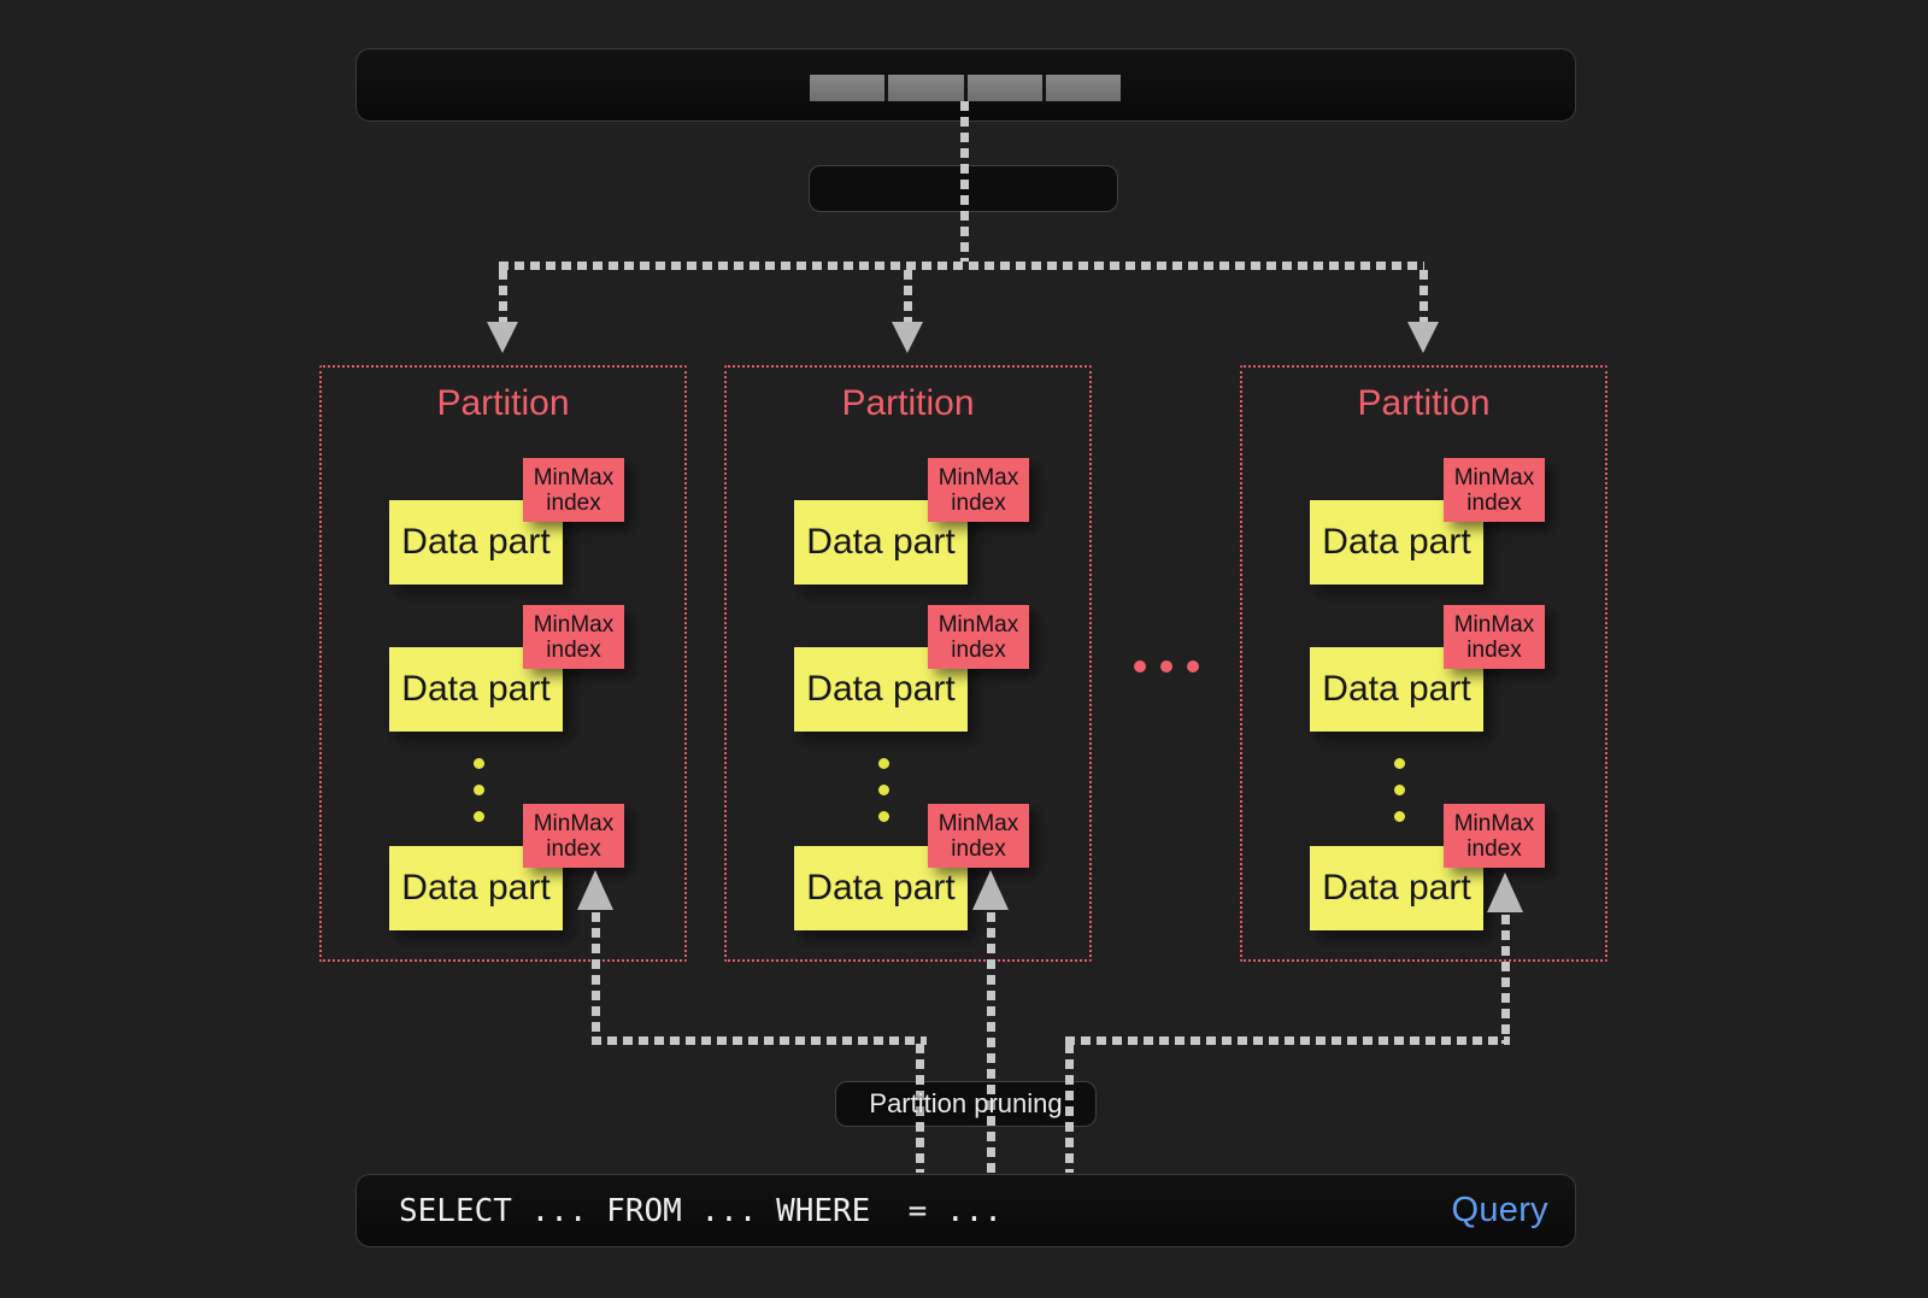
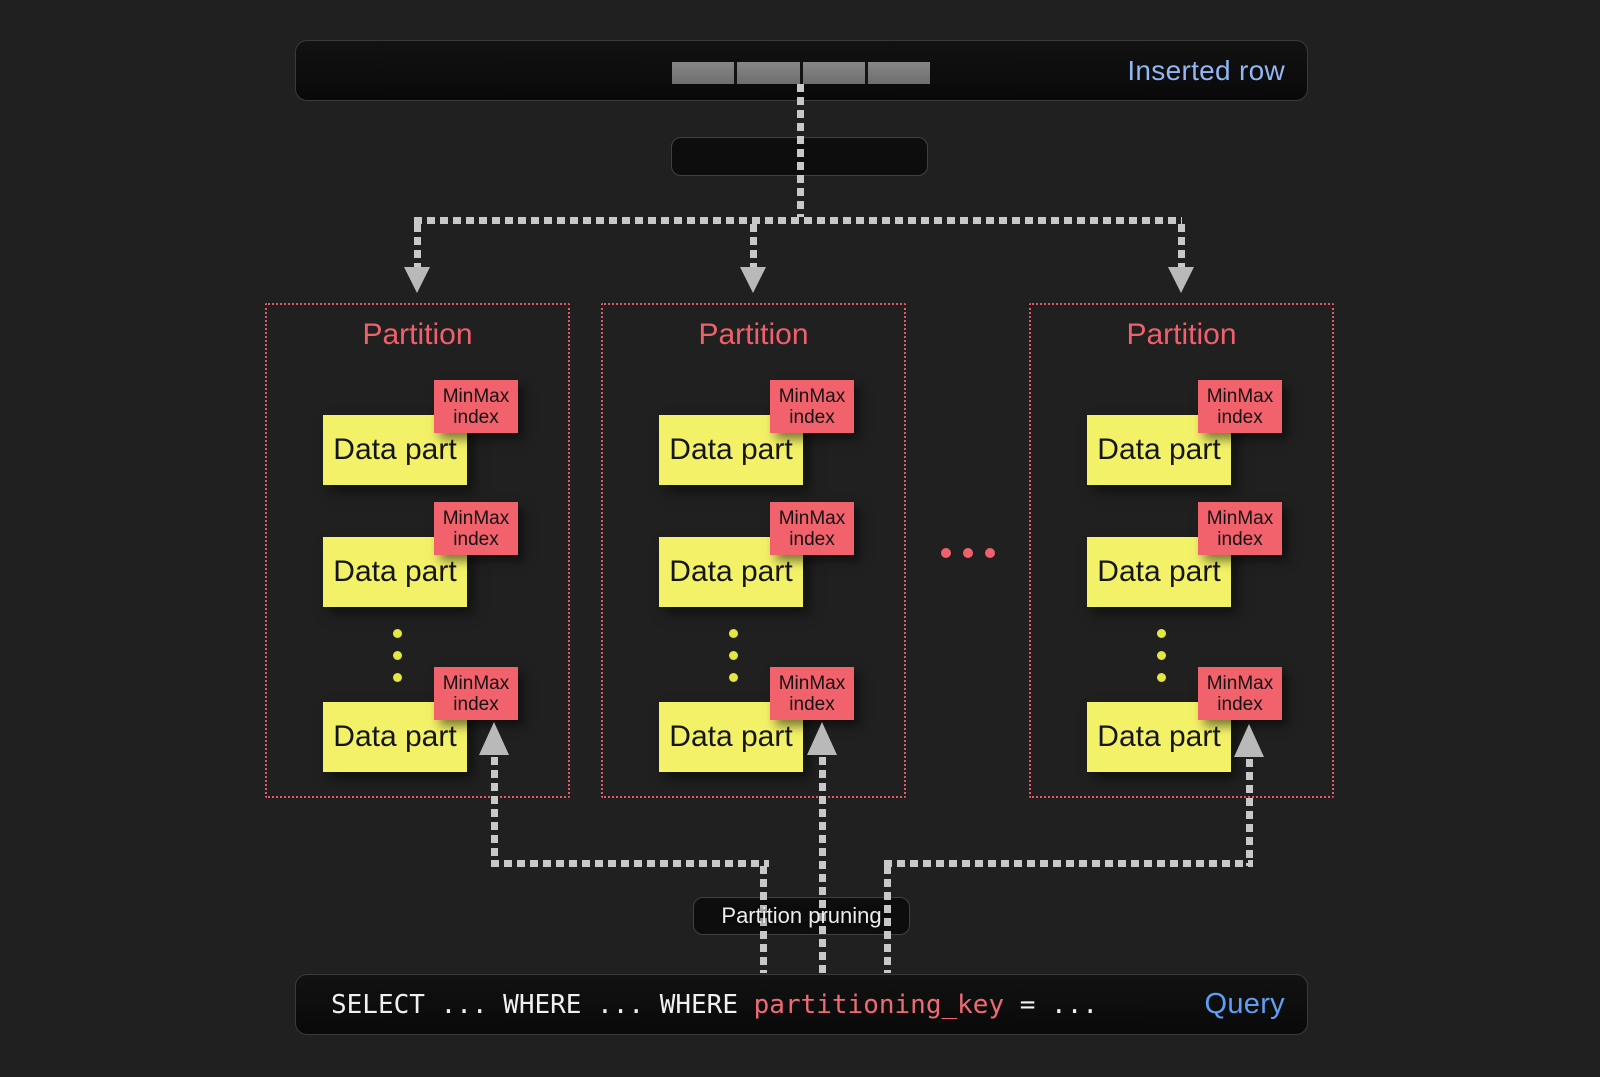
+ Inserted row
  Partition
  Data part
  MinMax index
  Data part
  MinMax index
  Data part
  MinMax index
  Partition
  Data part
  MinMax index
  Data part
  MinMax index
  Data part
  MinMax index
  Partition
  Data part
  MinMax index
  Data part
  MinMax index
  Data part
  MinMax index
  Partition pruning
- SELECT ... FROM ... WHERE
+ SELECT ... WHERE ... WHERE
+ partitioning_key
  = ...
  Query
